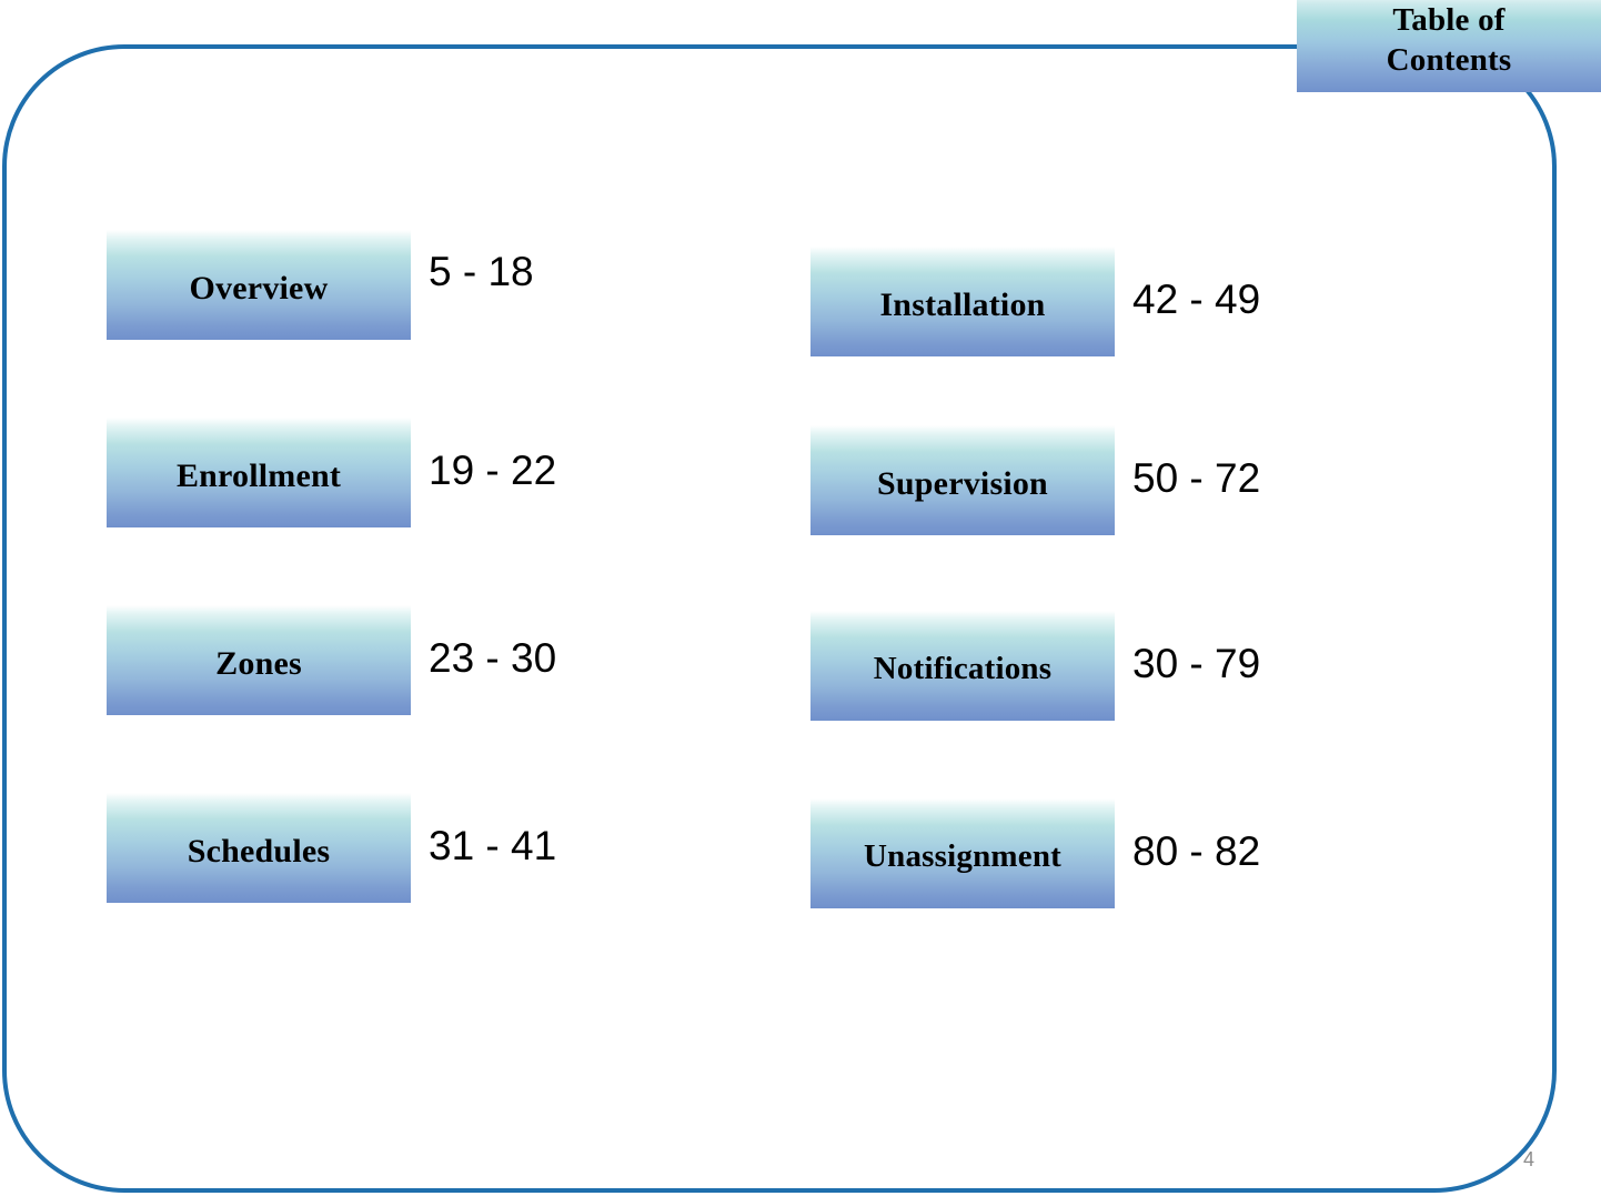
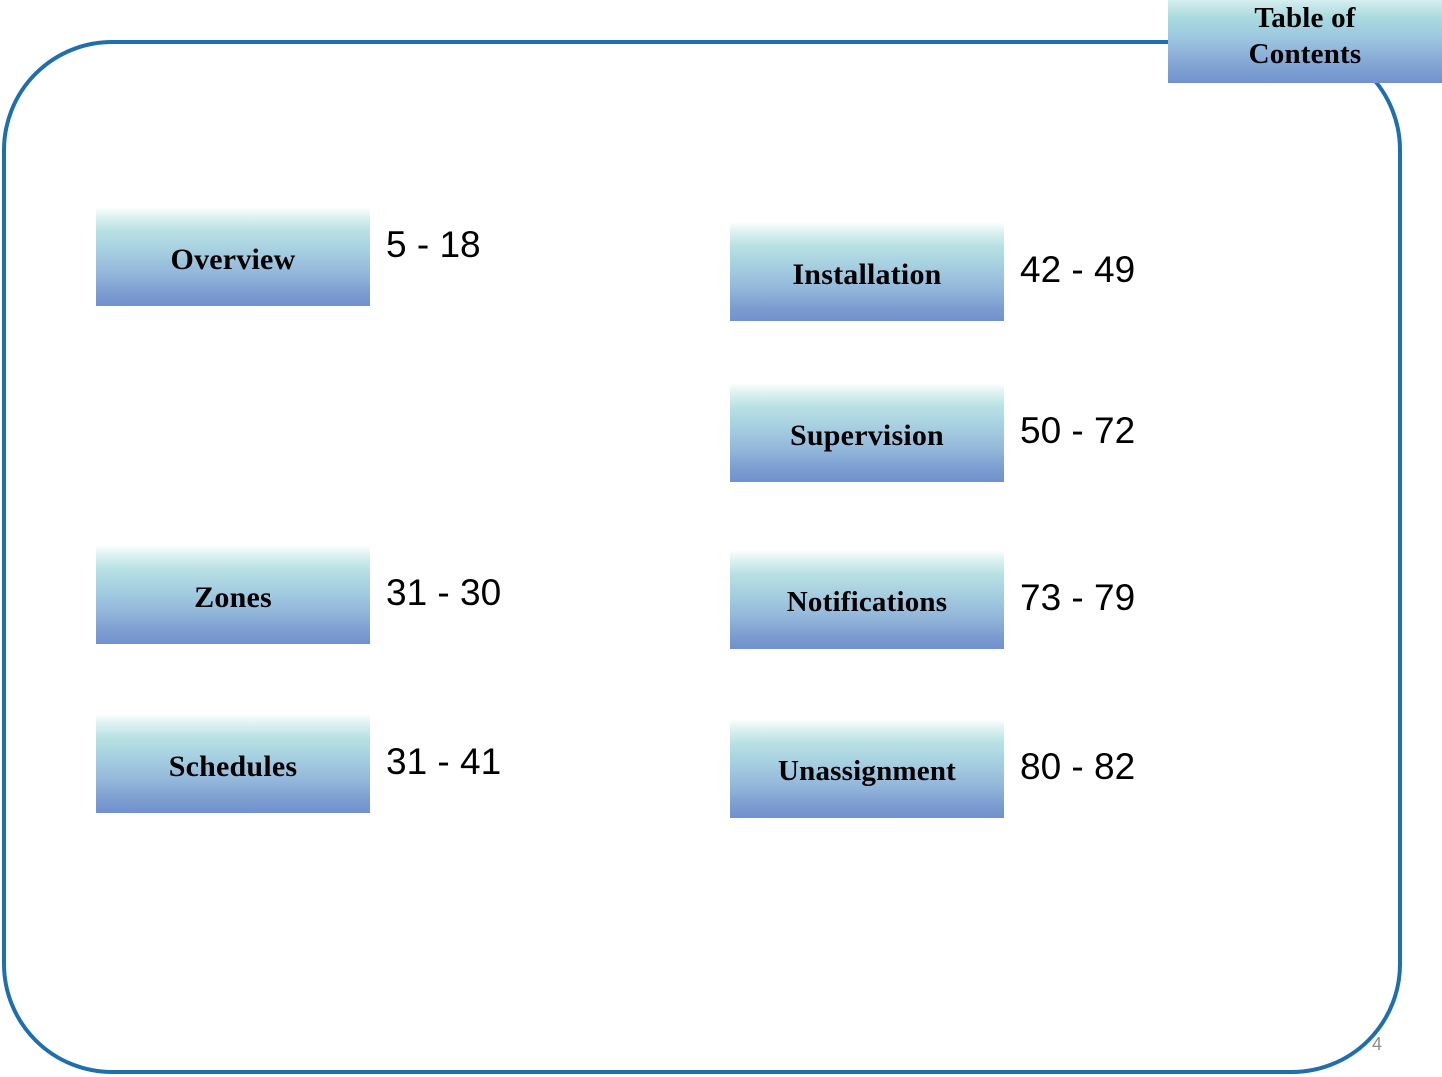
  Table of
  Contents
  Overview
  5 - 18
- Enrollment
- 19 - 22
  Zones
- 23 - 30
+ 31 - 30
  Schedules
  31 - 41
  Installation
  42 - 49
  Supervision
  50 - 72
  Notifications
- 30 - 79
+ 73 - 79
  Unassignment
  80 - 82
  4
